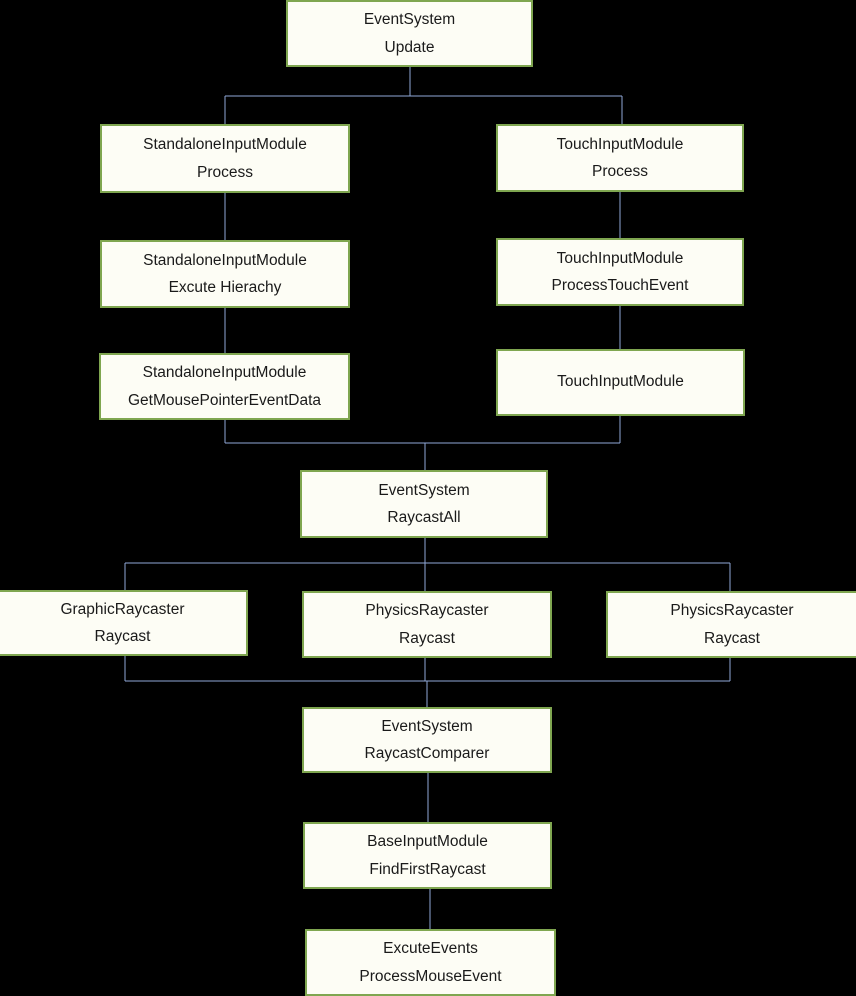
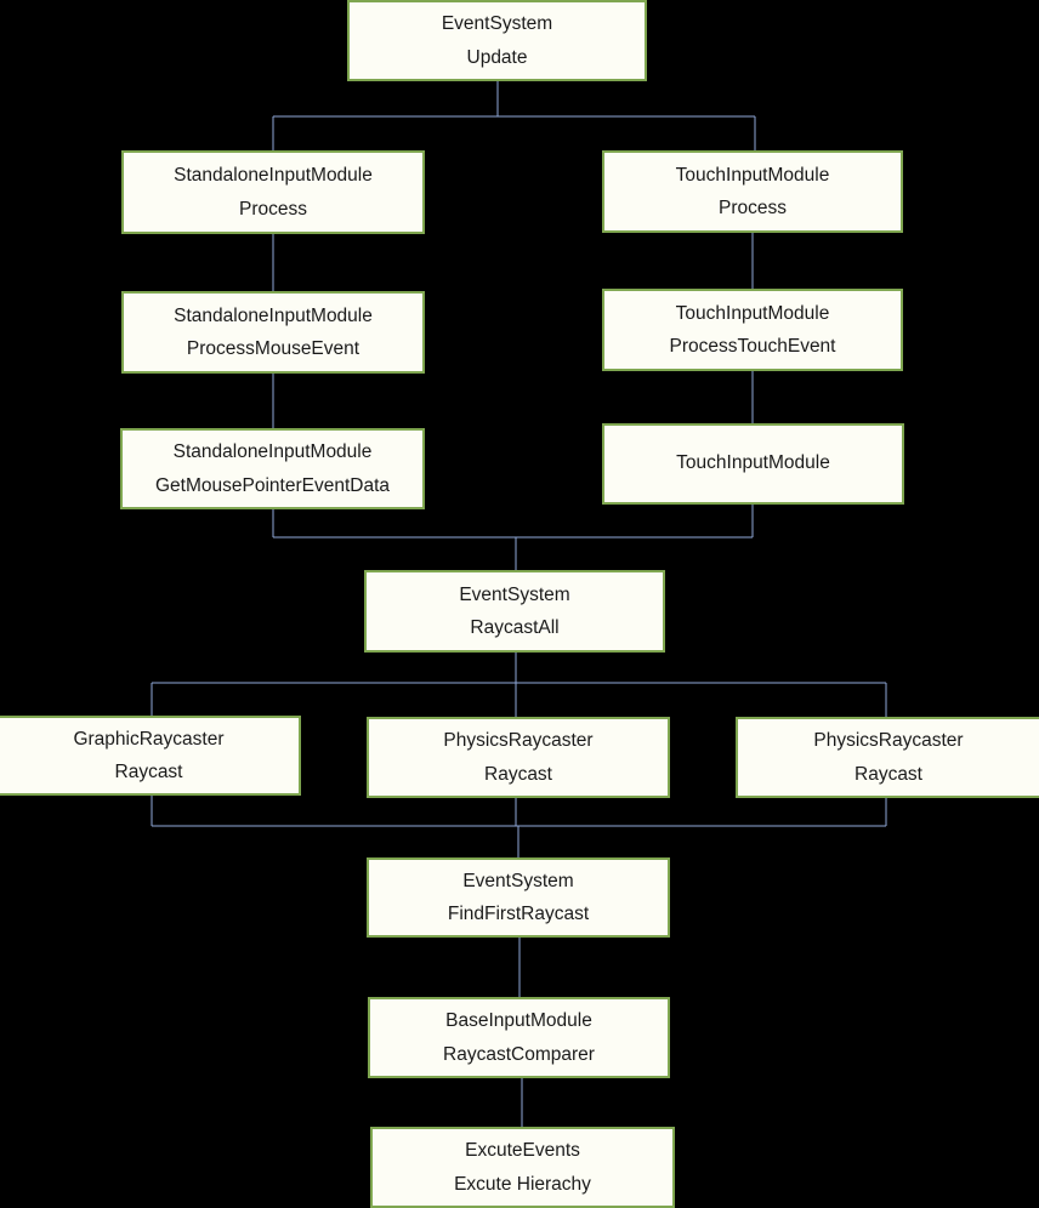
  EventSystem
  Update
  StandaloneInputModule
  Process
  TouchInputModule
  Process
  StandaloneInputModule
- Excute Hierachy
+ ProcessMouseEvent
  TouchInputModule
  ProcessTouchEvent
  StandaloneInputModule
  GetMousePointerEventData
  TouchInputModule
  EventSystem
  RaycastAll
  GraphicRaycaster
  Raycast
  PhysicsRaycaster
  Raycast
  PhysicsRaycaster
  Raycast
  EventSystem
- RaycastComparer
+ FindFirstRaycast
  BaseInputModule
- FindFirstRaycast
+ RaycastComparer
  ExcuteEvents
- ProcessMouseEvent
+ Excute Hierachy
